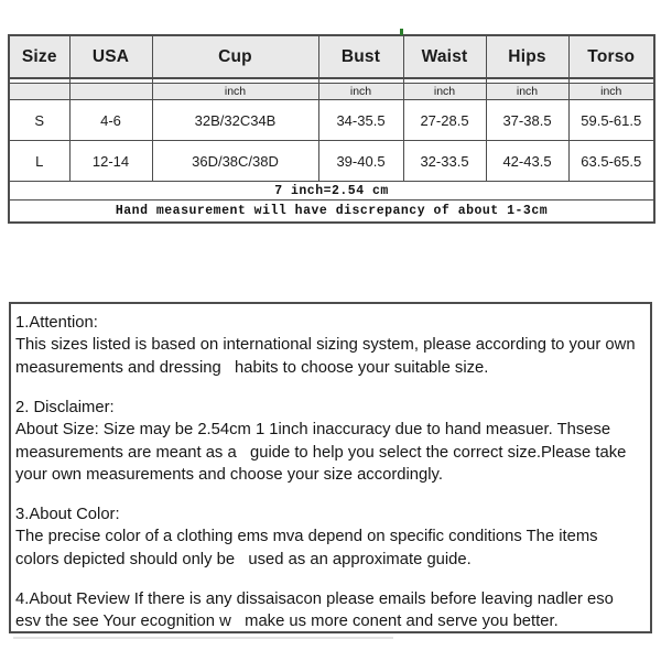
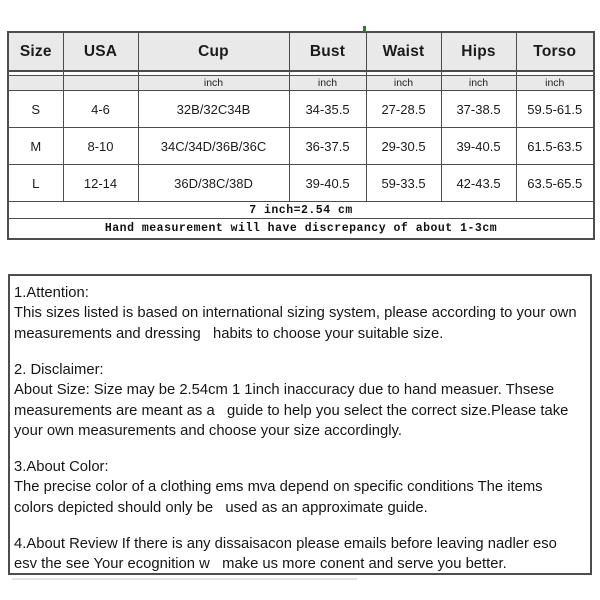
  Size	USA	Cup	Bust	Waist	Hips	Torso
  		inch	inch	inch	inch	inch
  S	4-6	32B/32C34B	34-35.5	27-28.5	37-38.5	59.5-61.5
+ M	8-10	34C/34D/36B/36C	36-37.5	29-30.5	39-40.5	61.5-63.5
- L	12-14	36D/38C/38D	39-40.5	32-33.5	42-43.5	63.5-65.5
+ L	12-14	36D/38C/38D	39-40.5	59-33.5	42-43.5	63.5-65.5
  7 inch=2.54 cm
  Hand measurement will have discrepancy of about 1-3cm
  1.Attention:
  This sizes listed is based on international sizing system, please according to your own
  measurements and dressing habits to choose your suitable size.
  2. Disclaimer:
  About Size: Size may be 2.54cm 1 1inch inaccuracy due to hand measuer. Thsese
  measurements are meant as a guide to help you select the correct size.Please take
  your own measurements and choose your size accordingly.
  3.About Color:
  The precise color of a clothing ems mva depend on specific conditions The items
  colors depicted should only be used as an approximate guide.
  4.About Review If there is any dissaisacon please emails before leaving nadler eso
  esv the see Your ecognition w make us more conent and serve you better.
